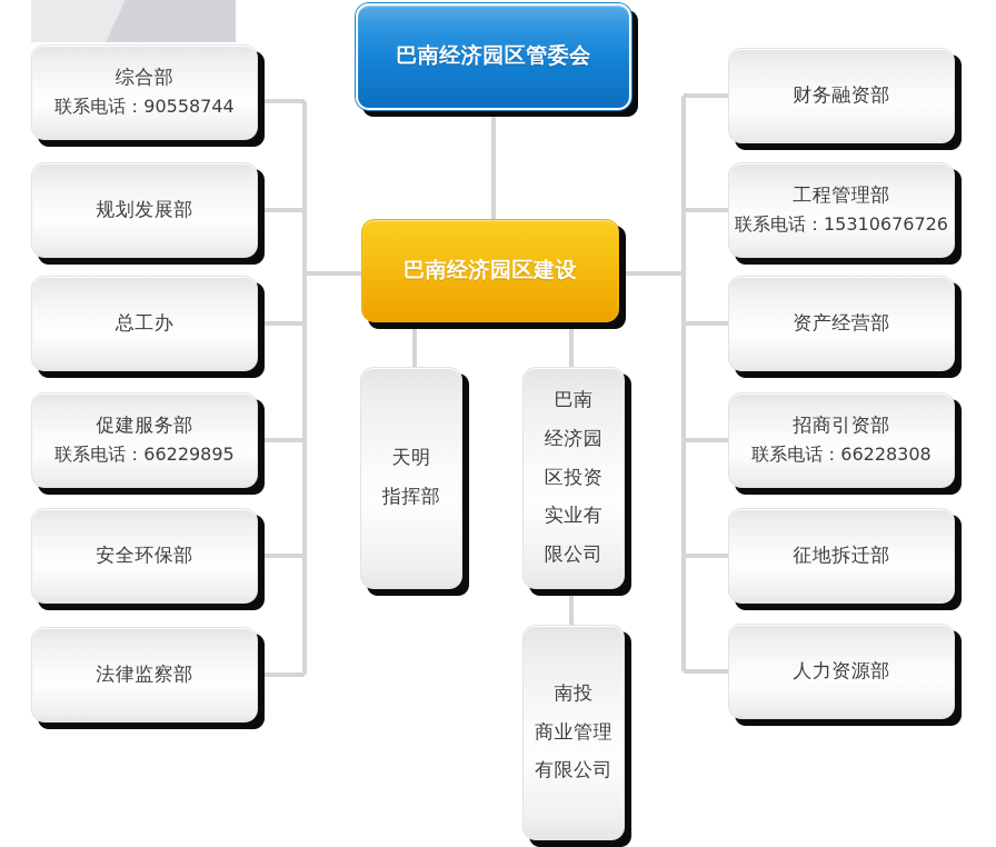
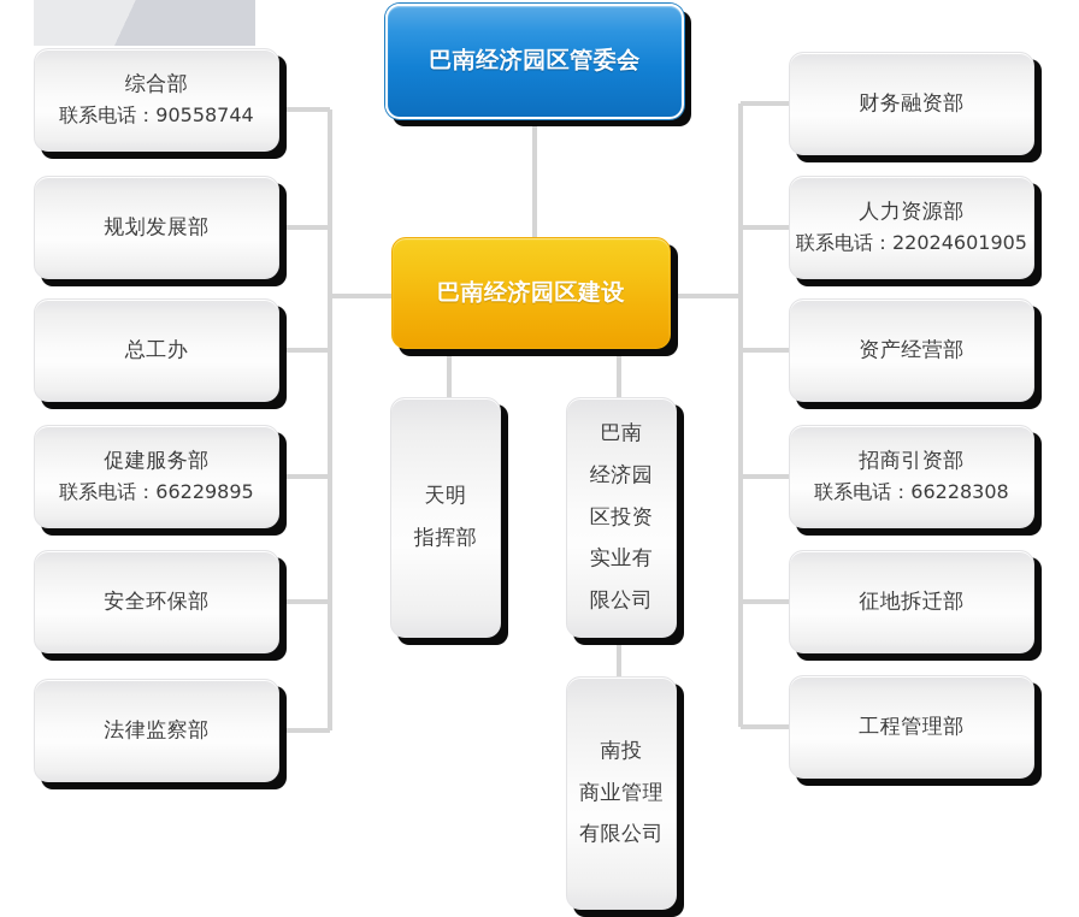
  巴南经济园区管委会
  巴南经济园区建设
  综合部
  联系电话：90558744
  规划发展部
  总工办
  促建服务部
  联系电话：66229895
  安全环保部
  法律监察部
  财务融资部
- 工程管理部
+ 人力资源部
- 联系电话：15310676726
+ 联系电话：22024601905
  资产经营部
  招商引资部
  联系电话：66228308
  征地拆迁部
- 人力资源部
+ 工程管理部
  天明
  指挥部
  巴南
  经济园
  区投资
  实业有
  限公司
  南投
  商业管理
  有限公司
